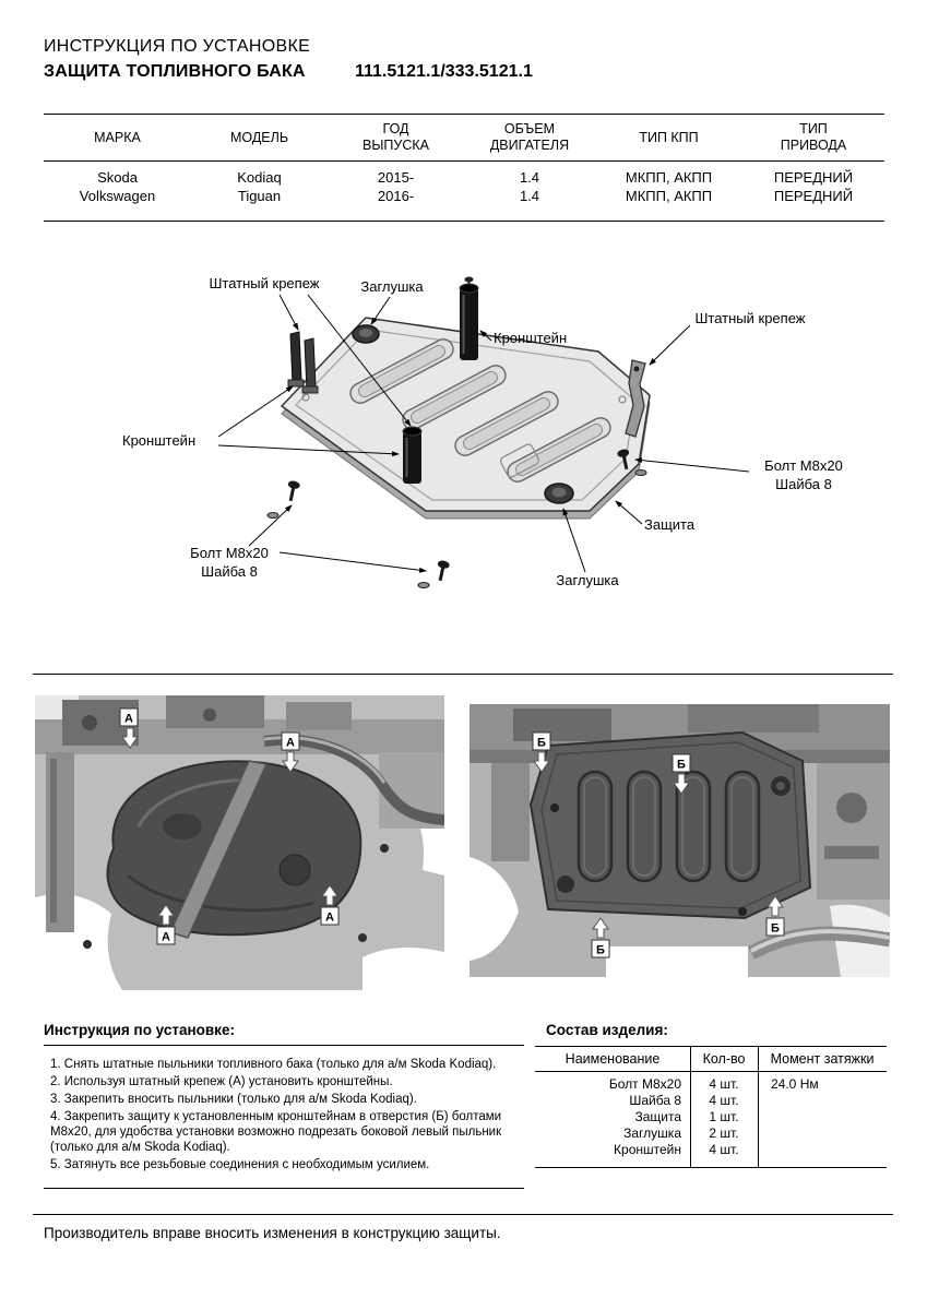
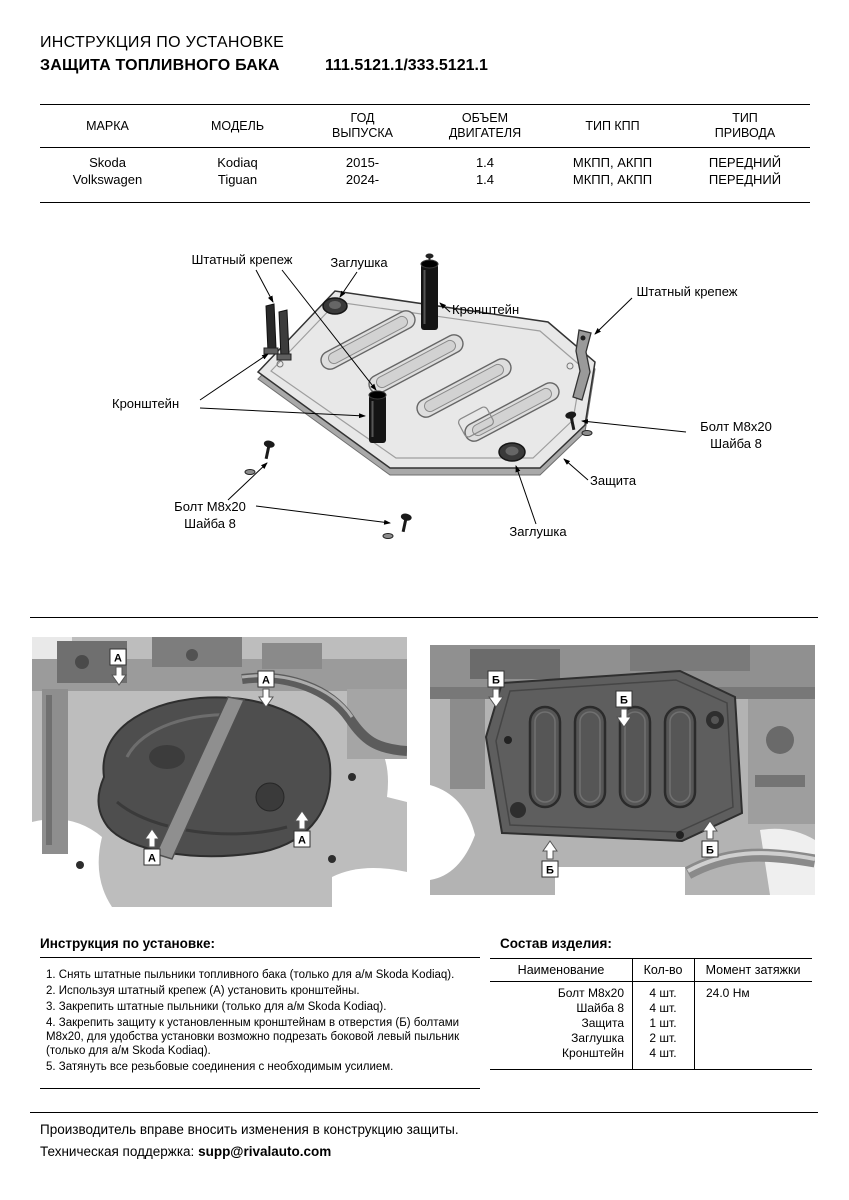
  ИНСТРУКЦИЯ ПО УСТАНОВКЕ
  ЗАЩИТА ТОПЛИВНОГО БАКА
  111.5121.1/333.5121.1
  МАРКА
  МОДЕЛЬ
  ГОД
  ВЫПУСКА
  ОБЪЕМ
  ДВИГАТЕЛЯ
  ТИП КПП
  ТИП
  ПРИВОДА
  Skoda
  Kodiaq
  2015-
  1.4
  МКПП, АКПП
  ПЕРЕДНИЙ
  Volkswagen
  Tiguan
- 2016-
+ 2024-
  1.4
  МКПП, АКПП
  ПЕРЕДНИЙ
  Штатный крепеж
  Заглушка
  Кронштейн
  Штатный крепеж
  Кронштейн
  Болт М8х20
  Шайба 8
  Защита
  Болт М8х20
  Шайба 8
  Заглушка
  А
  А
  А
  А
  Б
  Б
  Б
  Б
  Инструкция по установке:
  1. Снять штатные пыльники топливного бака (только для а/м Skoda Kodiaq).
  2. Используя штатный крепеж (А) установить кронштейны.
- 3. Закрепить вносить пыльники (только для а/м Skoda Kodiaq).
+ 3. Закрепить штатные пыльники (только для а/м Skoda Kodiaq).
  4. Закрепить защиту к установленным кронштейнам в отверстия (Б) болтами М8х20, для удобства установки возможно подрезать боковой левый пыльник (только для а/м Skoda Kodiaq).
  5. Затянуть все резьбовые соединения с необходимым усилием.
  Состав изделия:
  Наименование
  Кол-во
  Момент затяжки
  Болт М8х20
  4 шт.
  24.0 Нм
  Шайба 8
  4 шт.
  Защита
  1 шт.
  Заглушка
  2 шт.
  Кронштейн
  4 шт.
  Производитель вправе вносить изменения в конструкцию защиты.
+ Техническая поддержка: supp@rivalauto.com
